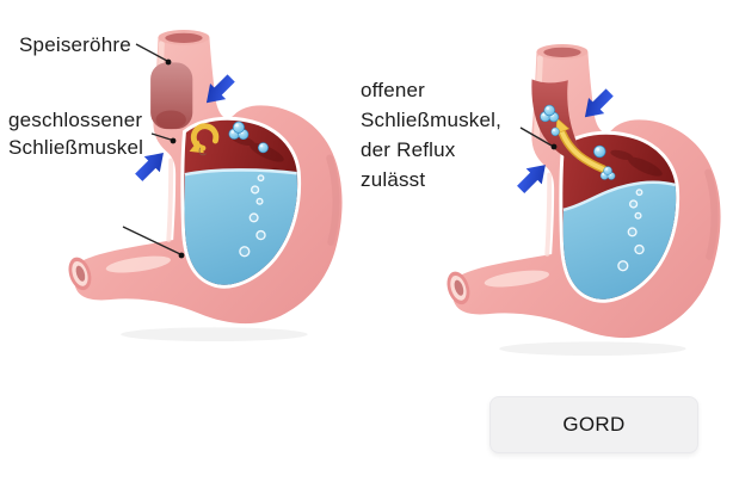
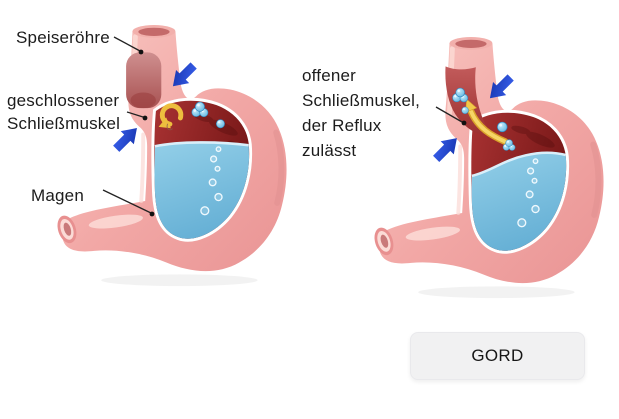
  Speiseröhre
  geschlossener
  Schließmuskel
+ Magen
  offener
  Schließmuskel,
  der Reflux
  zulässt
  GORD
